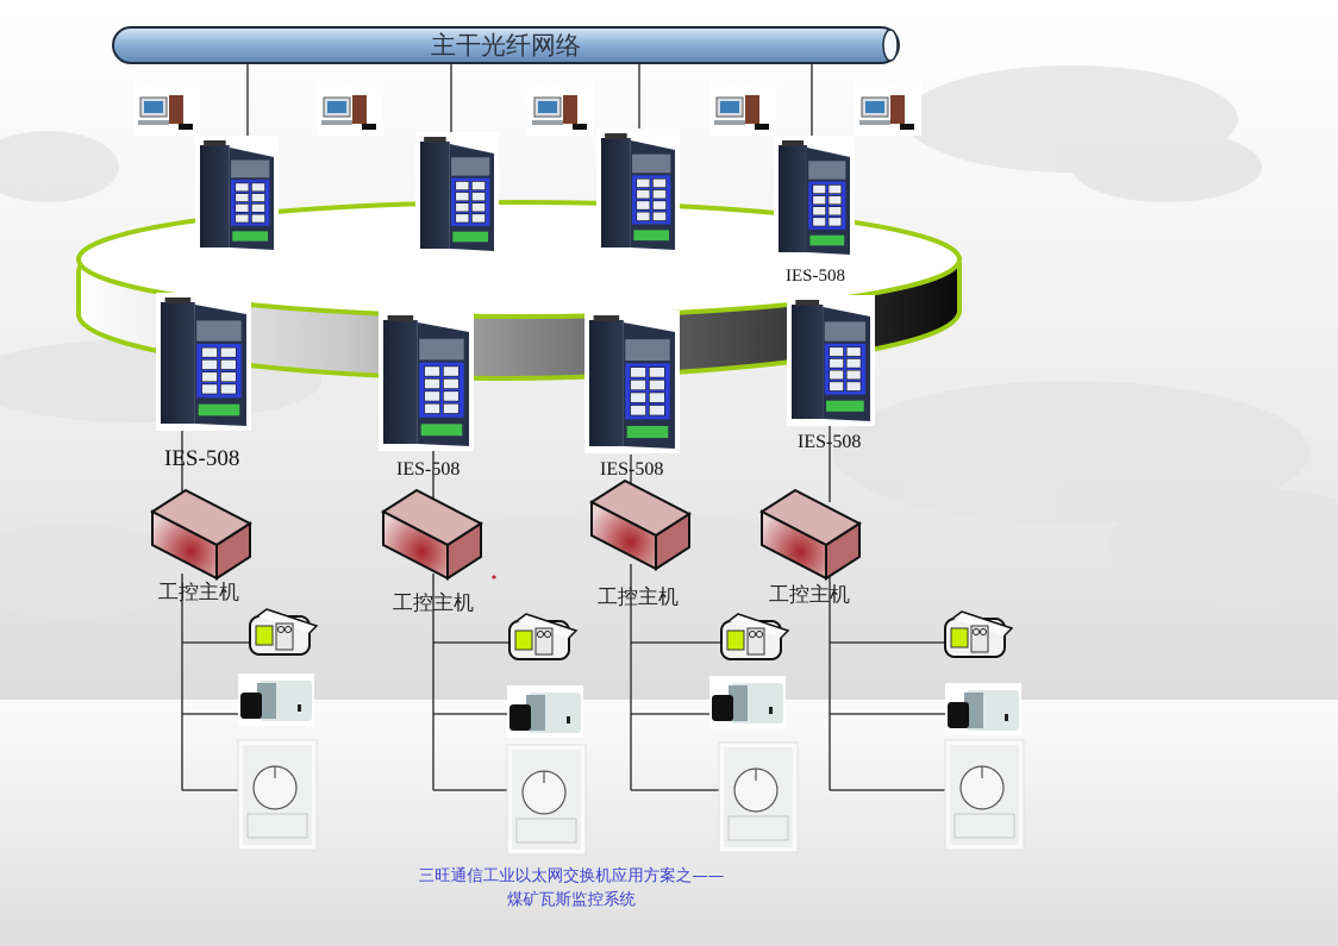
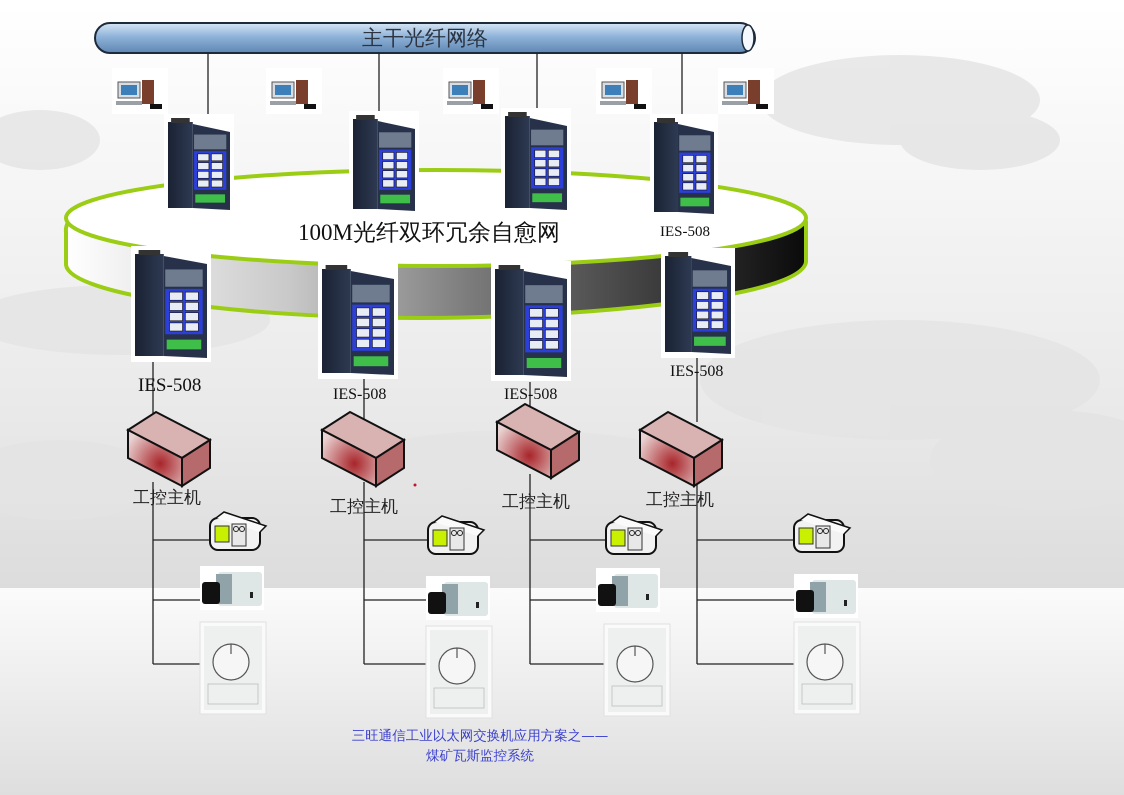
  主干光纤网络
+ 100M光纤双环冗余自愈网
  IES-508
  IES-508
  IES-508
  IES-508
  IES-508
  工控主机
  工控主机
  工控主机
  工控主机
  三旺通信工业以太网交换机应用方案之——
  煤矿瓦斯监控系统
